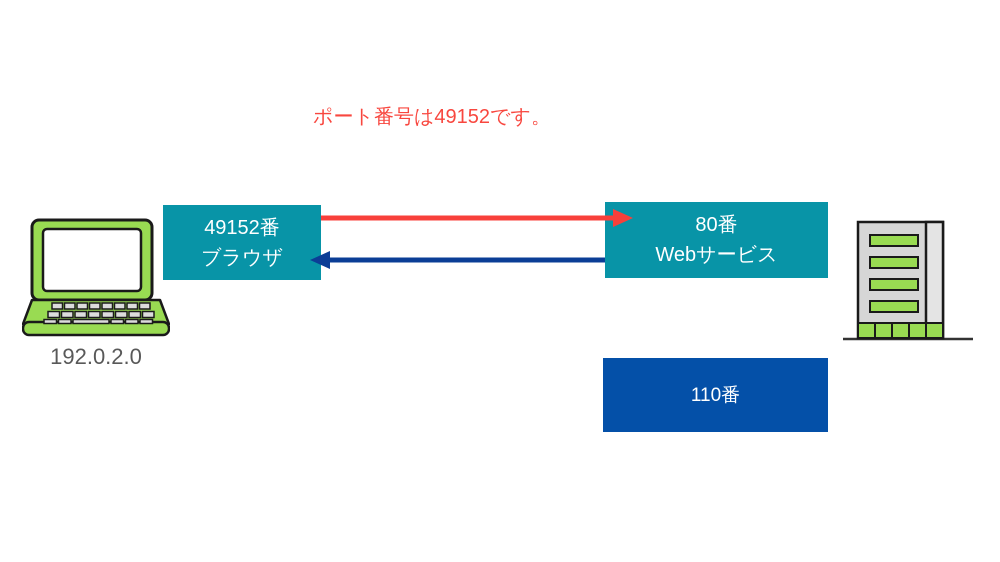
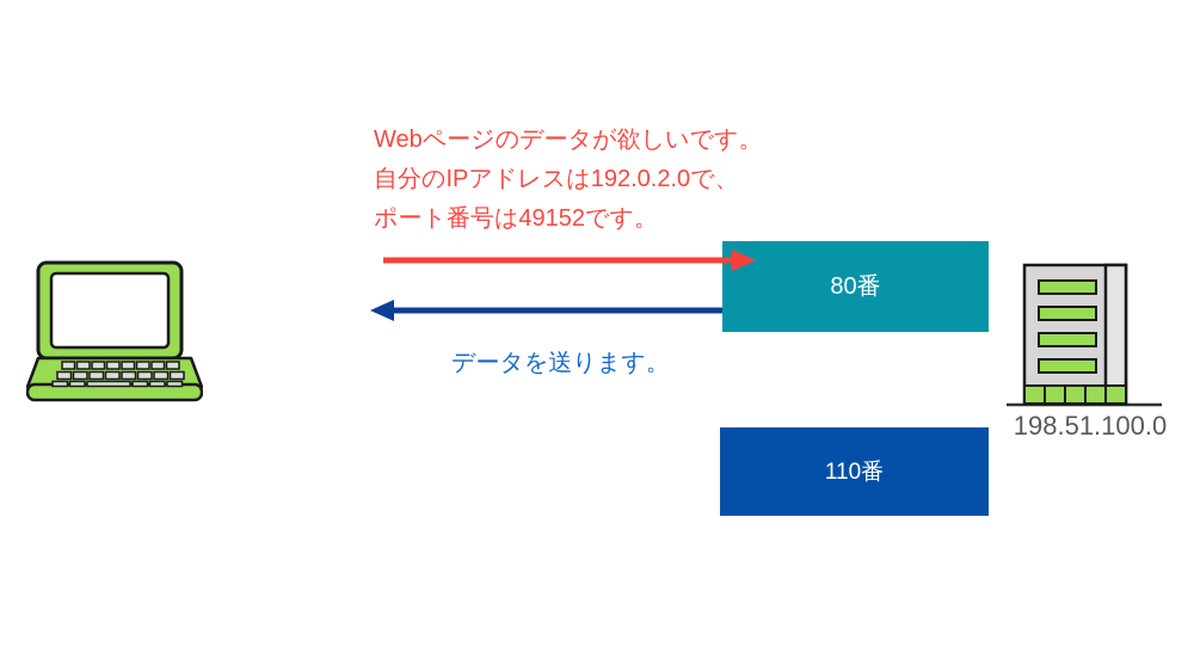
- 192.0.2.0
- 49152番
- ブラウザ
  80番
- Webサービス
  110番
+ Webページのデータが欲しいです。
+ 自分のIPアドレスは192.0.2.0で、
  ポート番号は49152です。
+ データを送ります。
+ 198.51.100.0
